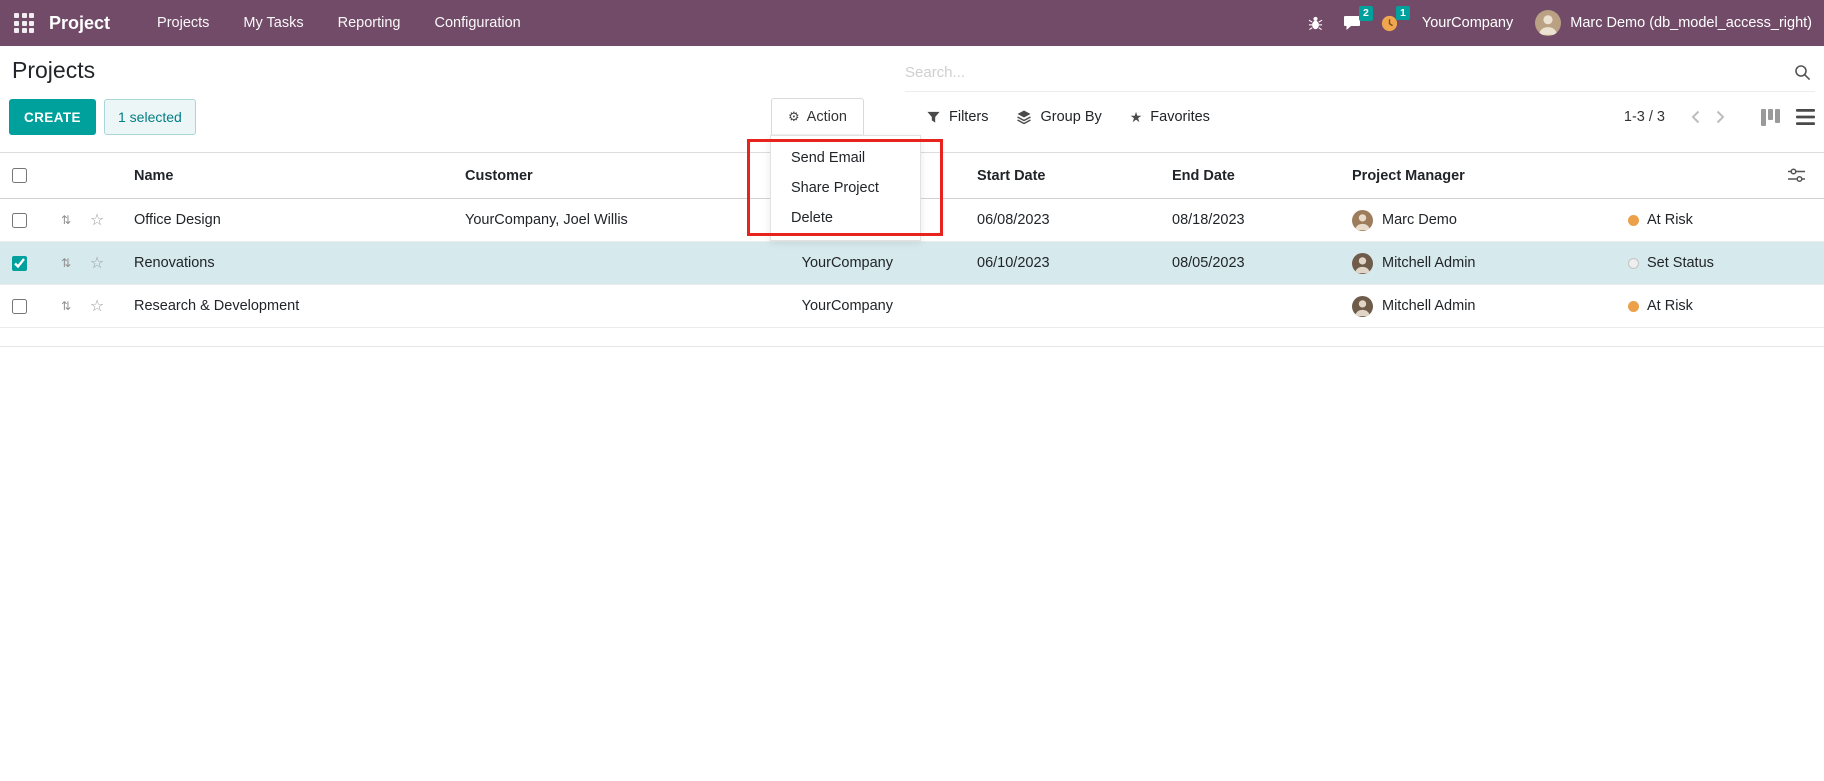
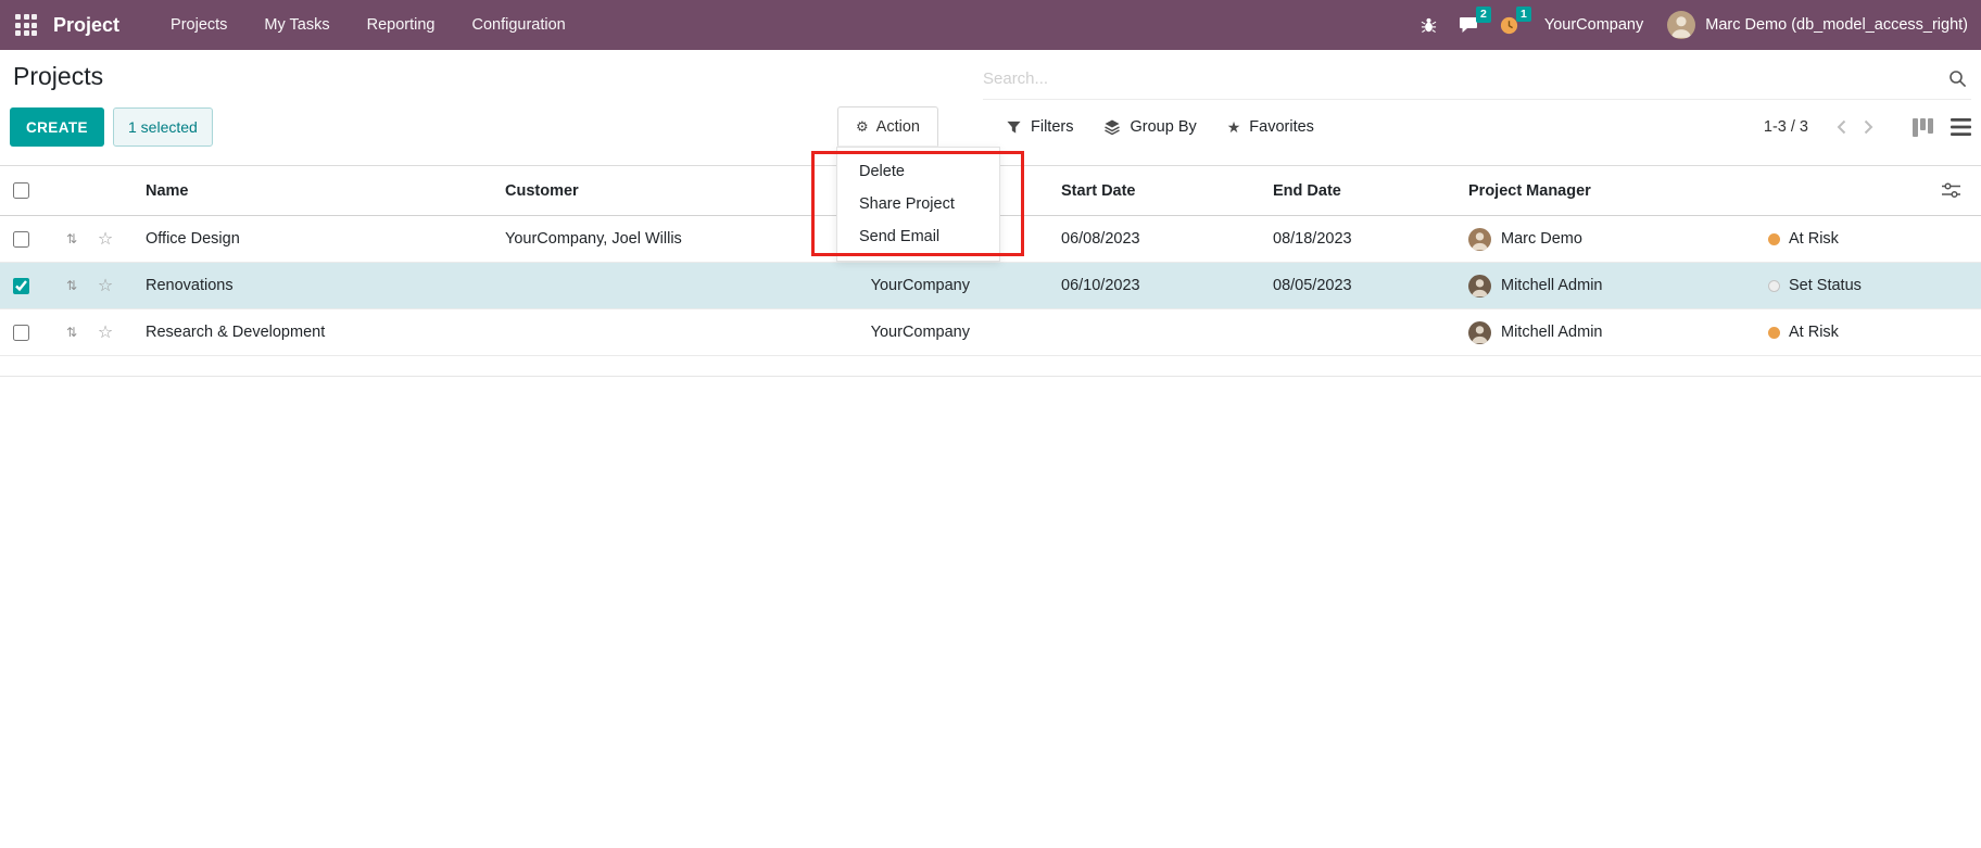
  Project
  Projects
  My Tasks
  Reporting
  Configuration
  2
  1
  YourCompany
  Marc Demo (db_model_access_right)
  Projects
  Search...
  CREATE
  1 selected
  ⚙
  Action
  Filters
  Group By
  ★
  Favorites
  1-3 / 3
  Name
  Customer
  Start Date
  End Date
  Project Manager
  ⇅
  ☆
  Office Design
  YourCompany, Joel Willis
  06/08/2023
  08/18/2023
  Marc Demo
  At Risk
  ⇅
  ☆
  Renovations
  YourCompany
  06/10/2023
  08/05/2023
  Mitchell Admin
  Set Status
  ⇅
  ☆
  Research & Development
  YourCompany
  Mitchell Admin
  At Risk
- Send Email
+ Delete
  Share Project
- Delete
+ Send Email
